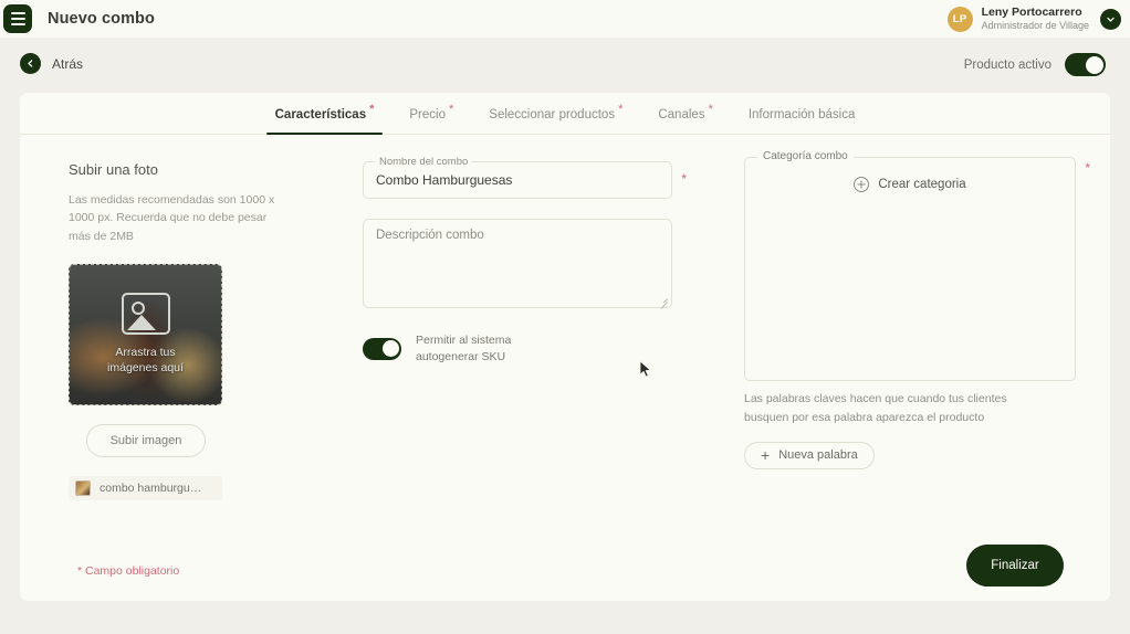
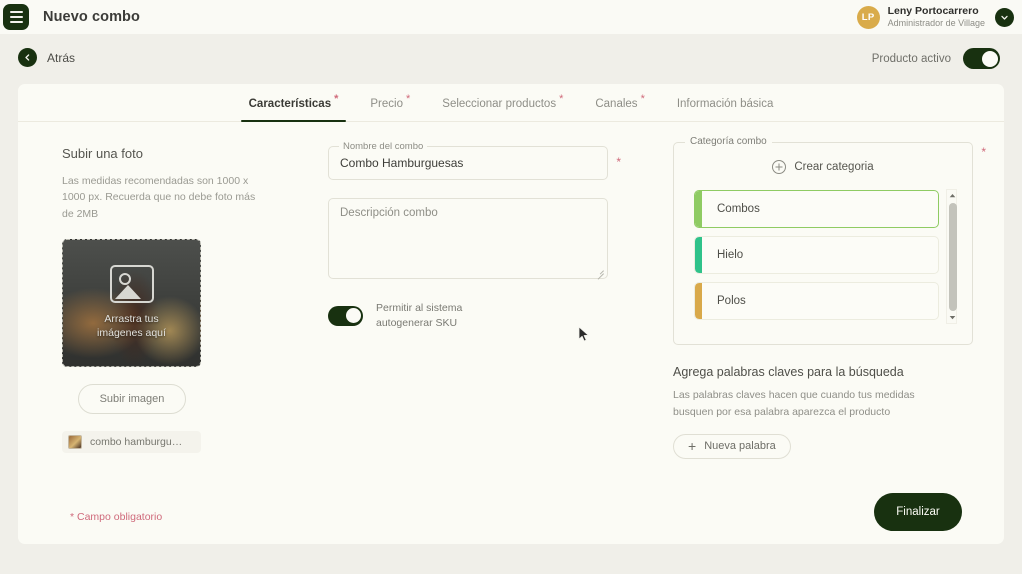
  Nuevo combo
  LP
  Leny Portocarrero
  Administrador de Village
  Atrás
  Producto activo
  Características *
  Precio *
  Seleccionar productos *
  Canales *
  Información básica
  Subir una foto
- Las medidas recomendadas son 1000 x 1000 px. Recuerda que no debe pesar más de 2MB
+ Las medidas recomendadas son 1000 x 1000 px. Recuerda que no debe foto más de 2MB
  Arrastra tus
  imágenes aquí
  Subir imagen
  combo hamburgu…
  Nombre del combo
  Combo Hamburguesas
  *
  Descripción combo
  Permitir al sistema
  autogenerar SKU
  Categoría combo
  *
  Crear categoria
+ Combos
+ Hielo
+ Polos
+ Agrega palabras claves para la búsqueda
- Las palabras claves hacen que cuando tus clientes busquen por esa palabra aparezca el producto
+ Las palabras claves hacen que cuando tus medidas busquen por esa palabra aparezca el producto
  +
  Nueva palabra
  * Campo obligatorio
  Finalizar
